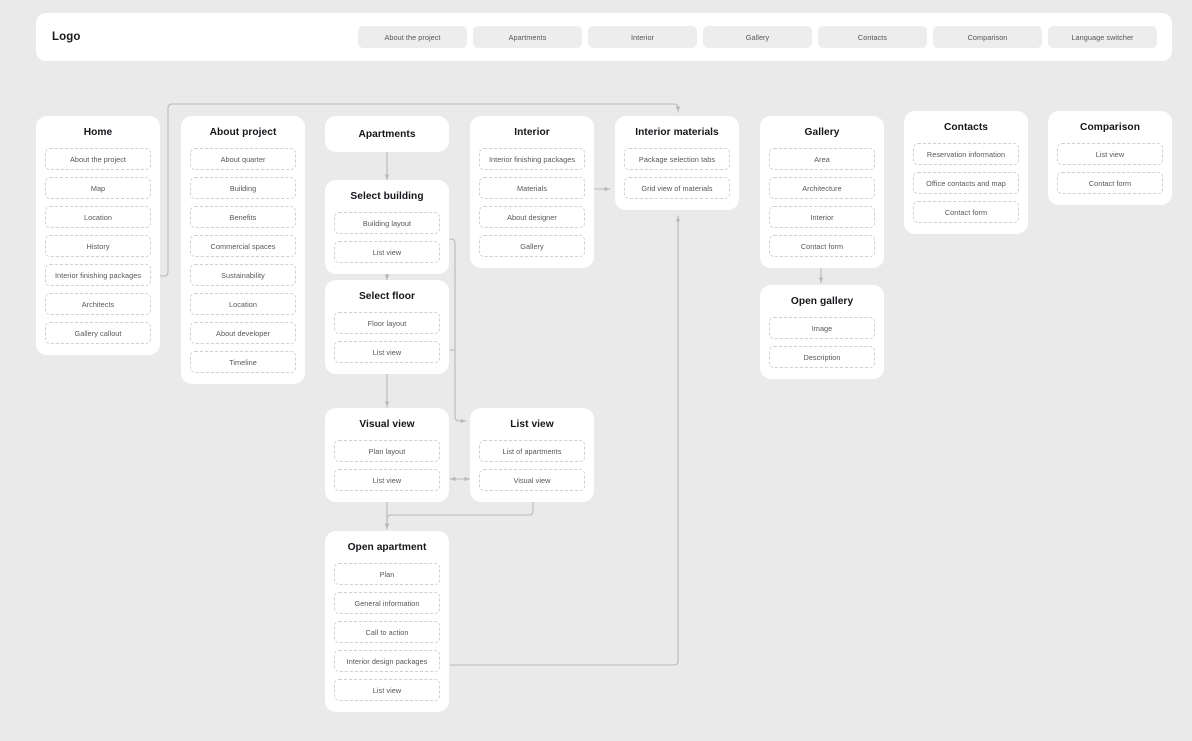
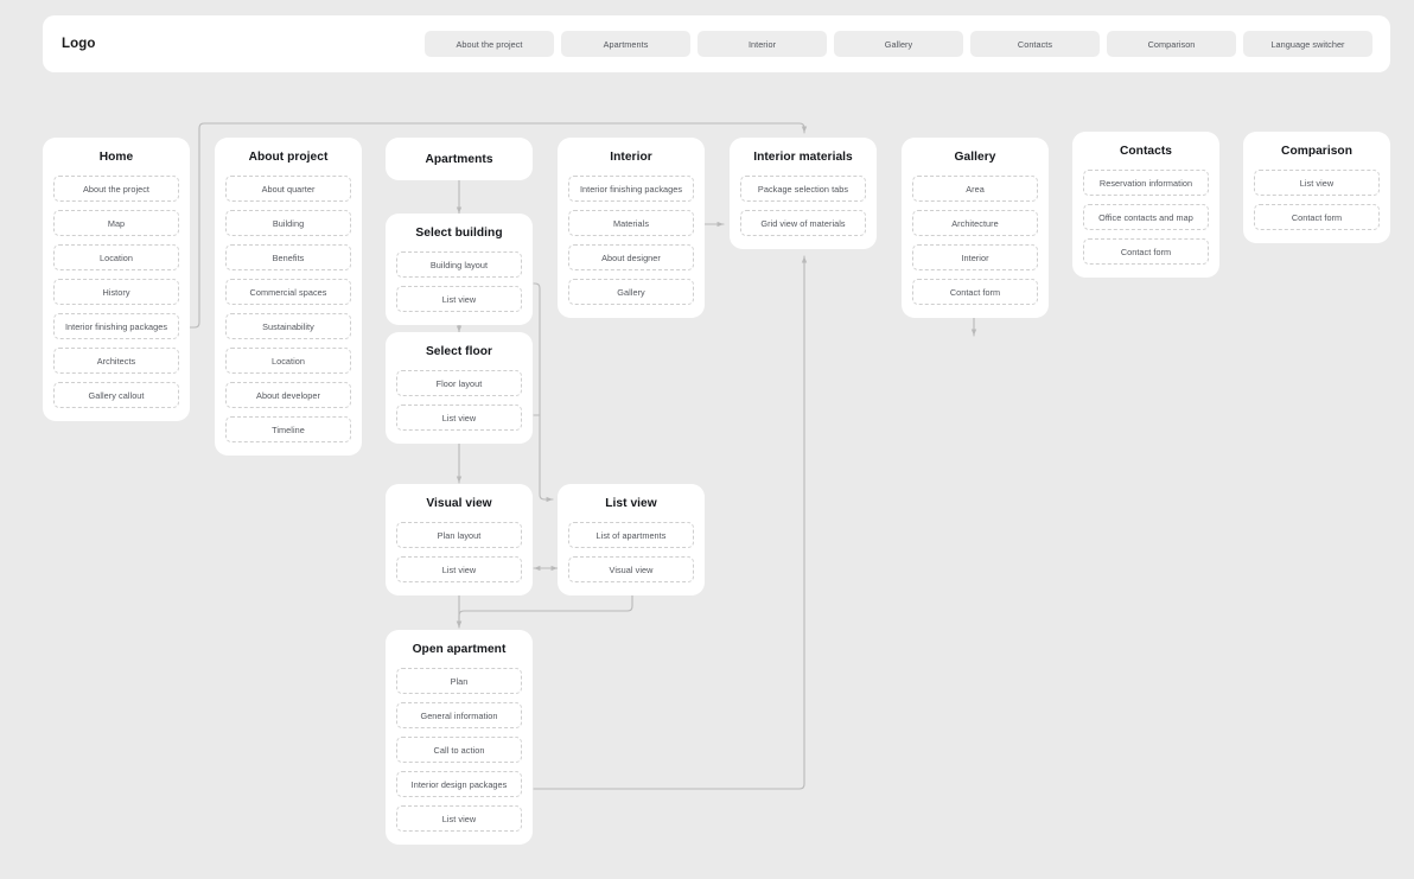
  Logo
  About the project
  Apartments
  Interior
  Gallery
  Contacts
  Comparison
  Language switcher
  Home
  About the project
  Map
  Location
  History
  Interior finishing packages
  Architects
  Gallery callout
  About project
  About quarter
  Building
  Benefits
  Commercial spaces
  Sustainability
  Location
  About developer
  Timeline
  Apartments
  Select building
  Building layout
  List view
  Select floor
  Floor layout
  List view
  Visual view
  Plan layout
  List view
  List view
  List of apartments
  Visual view
  Open apartment
  Plan
  General information
  Call to action
  Interior design packages
  List view
  Interior
  Interior finishing packages
  Materials
  About designer
  Gallery
  Interior materials
  Package selection tabs
  Grid view of materials
  Gallery
  Area
  Architecture
  Interior
  Contact form
- Open gallery
- Image
- Description
  Contacts
  Reservation information
  Office contacts and map
  Contact form
  Comparison
  List view
  Contact form
